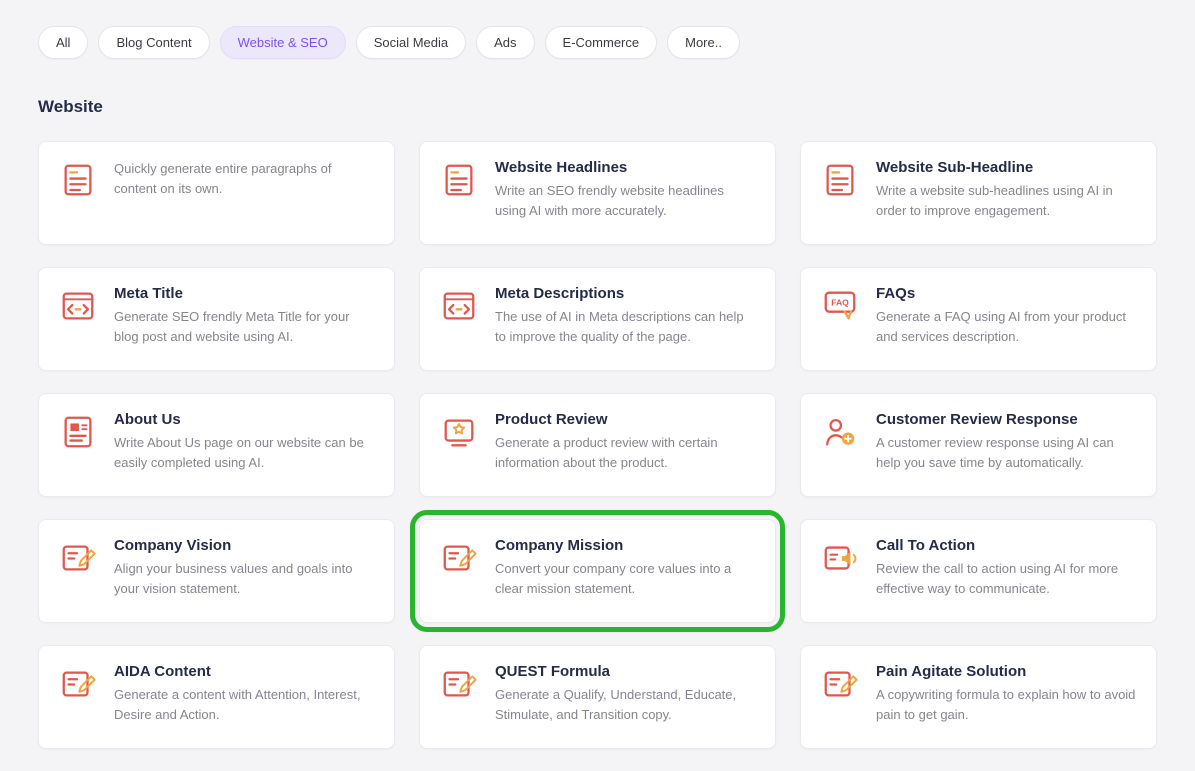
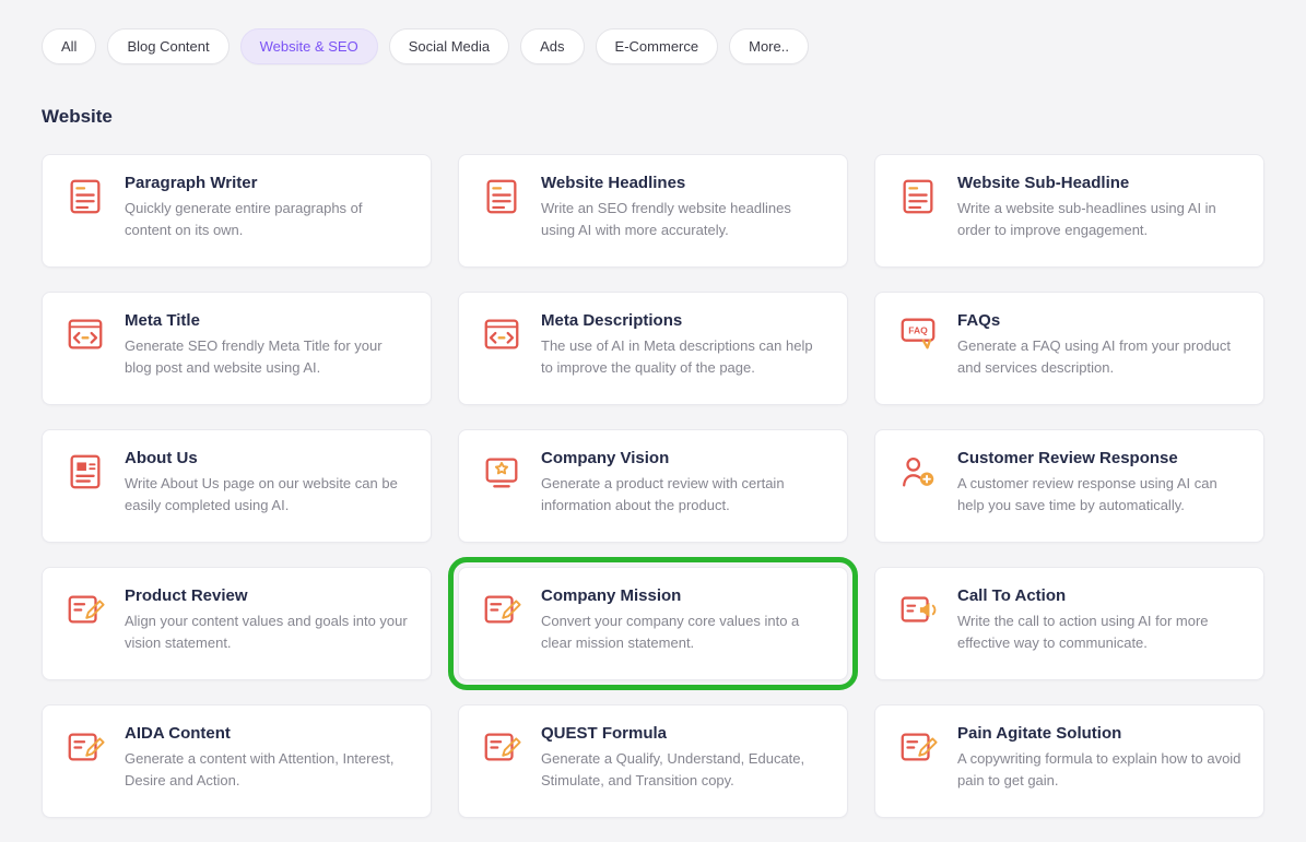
  All
  Blog Content
  Website & SEO
  Social Media
  Ads
  E-Commerce
  More..
  Website
+ Paragraph Writer
  Quickly generate entire paragraphs of content on its own.
  Website Headlines
  Write an SEO frendly website headlines using AI with more accurately.
  Website Sub-Headline
  Write a website sub-headlines using AI in order to improve engagement.
  Meta Title
  Generate SEO frendly Meta Title for your blog post and website using AI.
  Meta Descriptions
  The use of AI in Meta descriptions can help to improve the quality of the page.
  FAQ
  FAQs
  Generate a FAQ using AI from your product and services description.
  About Us
  Write About Us page on our website can be easily completed using AI.
- Product Review
+ Company Vision
  Generate a product review with certain information about the product.
  Customer Review Response
  A customer review response using AI can help you save time by automatically.
- Company Vision
+ Product Review
- Align your business values and goals into your vision statement.
+ Align your content values and goals into your vision statement.
  Company Mission
  Convert your company core values into a clear mission statement.
  Call To Action
- Review the call to action using AI for more effective way to communicate.
+ Write the call to action using AI for more effective way to communicate.
  AIDA Content
  Generate a content with Attention, Interest, Desire and Action.
  QUEST Formula
  Generate a Qualify, Understand, Educate, Stimulate, and Transition copy.
  Pain Agitate Solution
  A copywriting formula to explain how to avoid pain to get gain.
